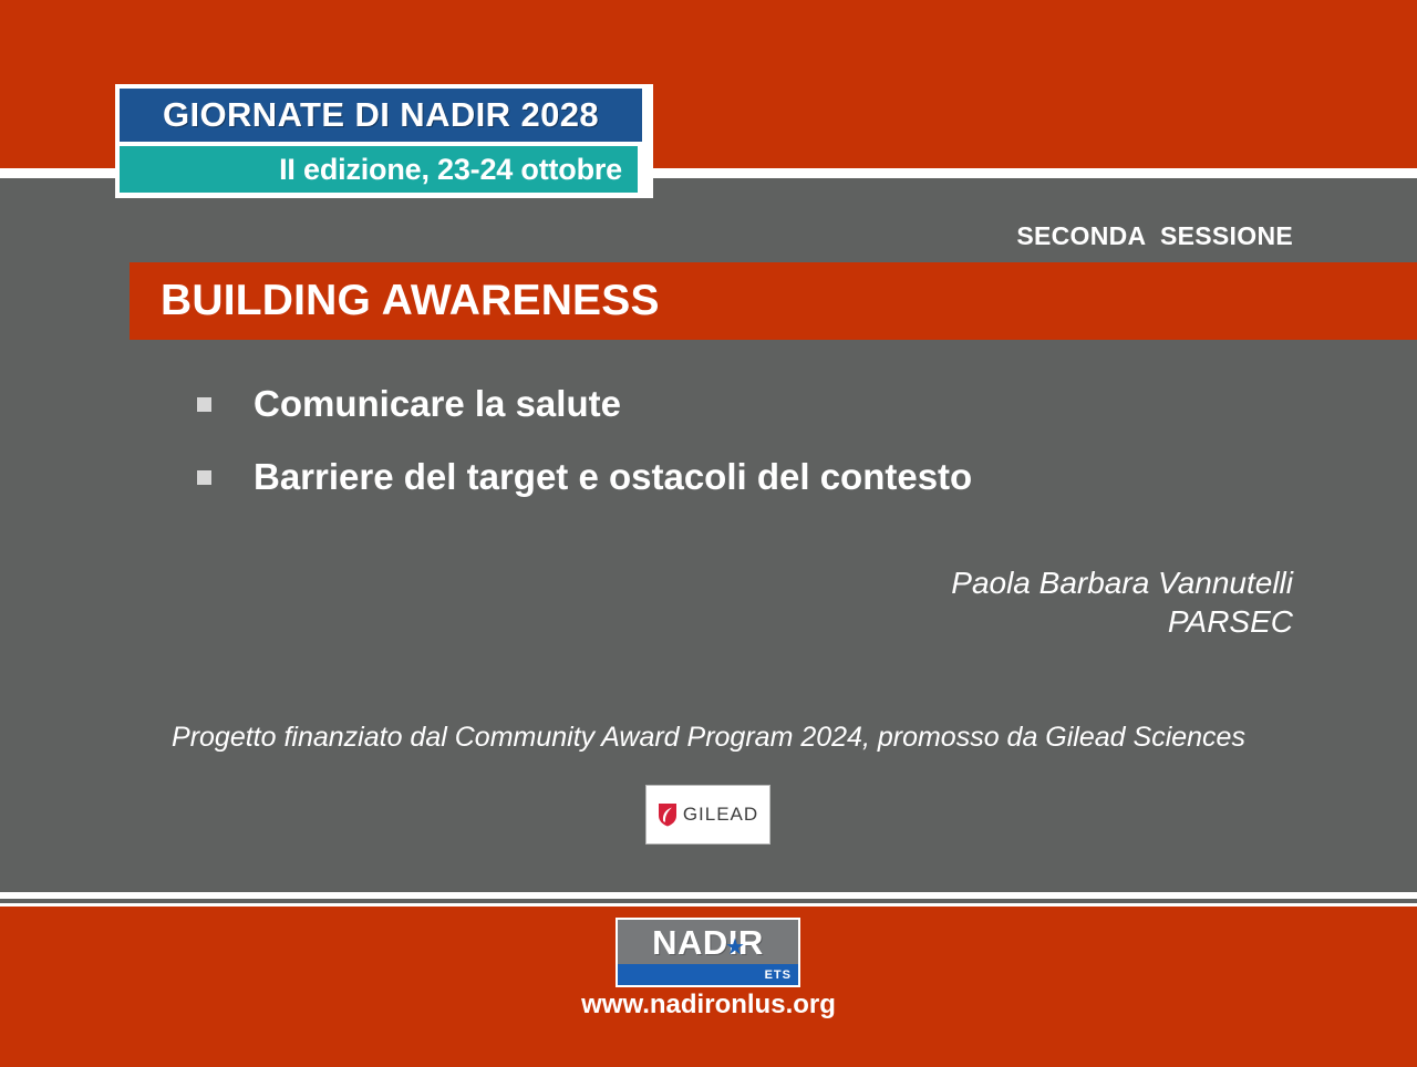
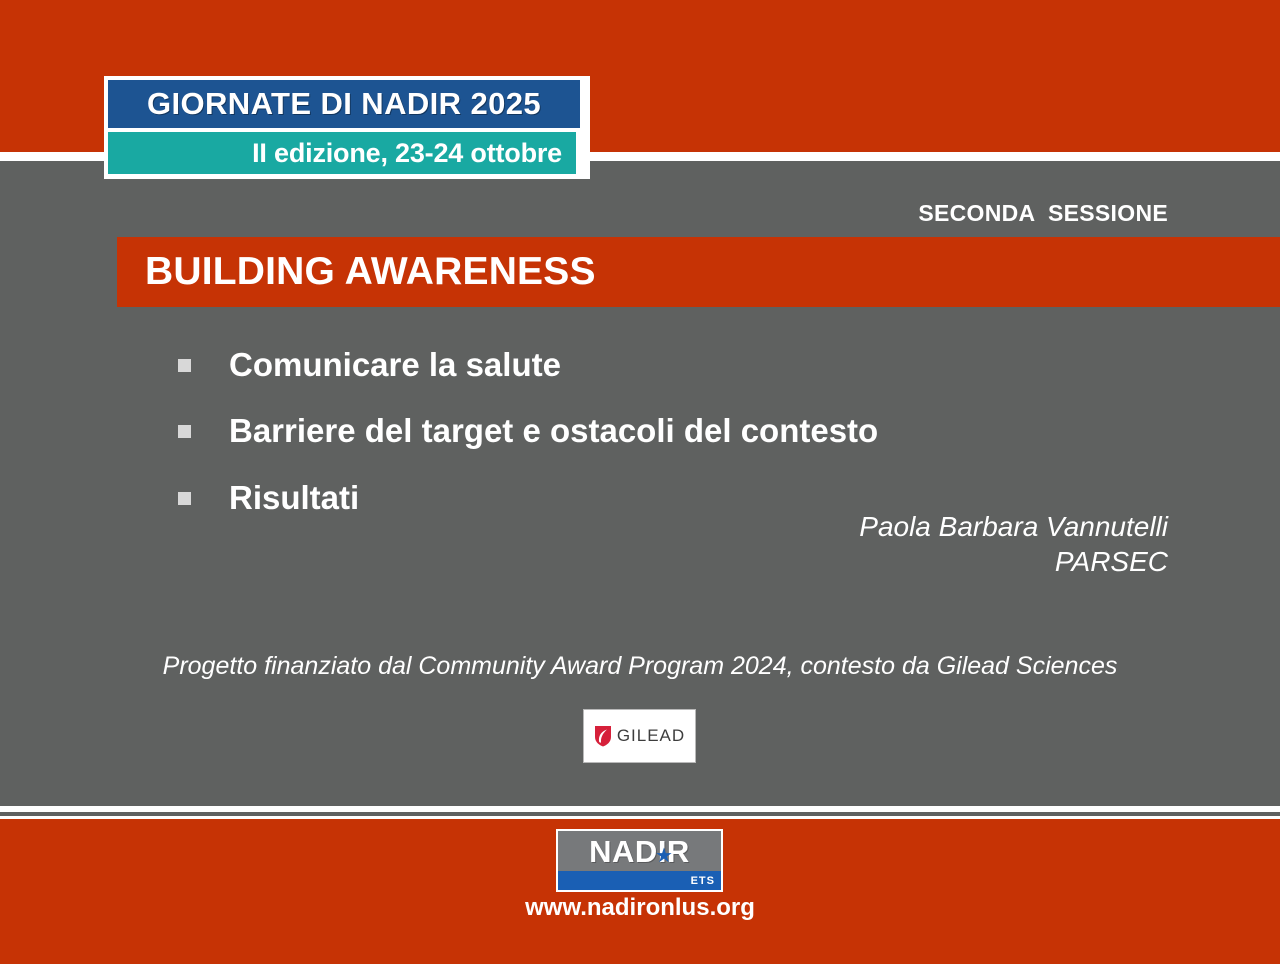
- GIORNATE DI NADIR 2028
+ GIORNATE DI NADIR 2025
  II edizione, 23-24 ottobre
  SECONDA SESSIONE
  BUILDING AWARENESS
  Comunicare la salute
  Barriere del target e ostacoli del contesto
+ Risultati
  Paola Barbara Vannutelli
  PARSEC
- Progetto finanziato dal Community Award Program 2024, promosso da Gilead Sciences
+ Progetto finanziato dal Community Award Program 2024, contesto da Gilead Sciences
  GILEAD
  NADIR
  ★
  ETS
  www.nadironlus.org
